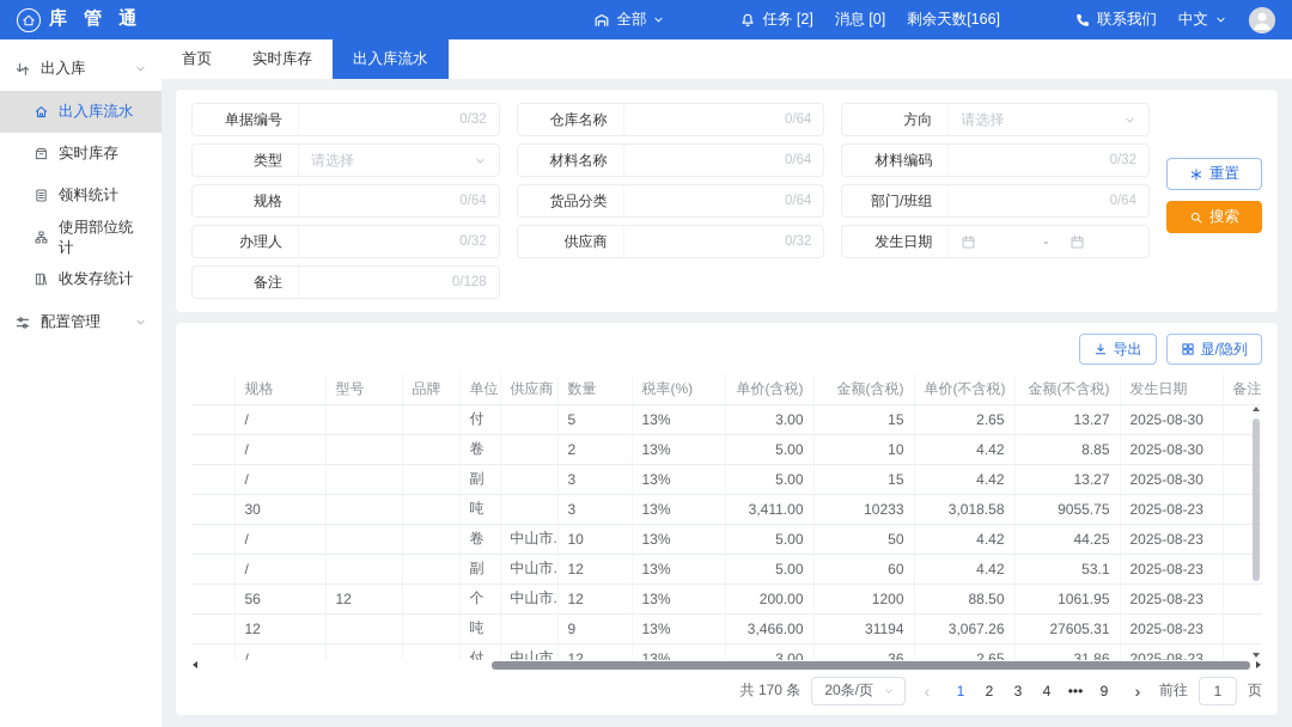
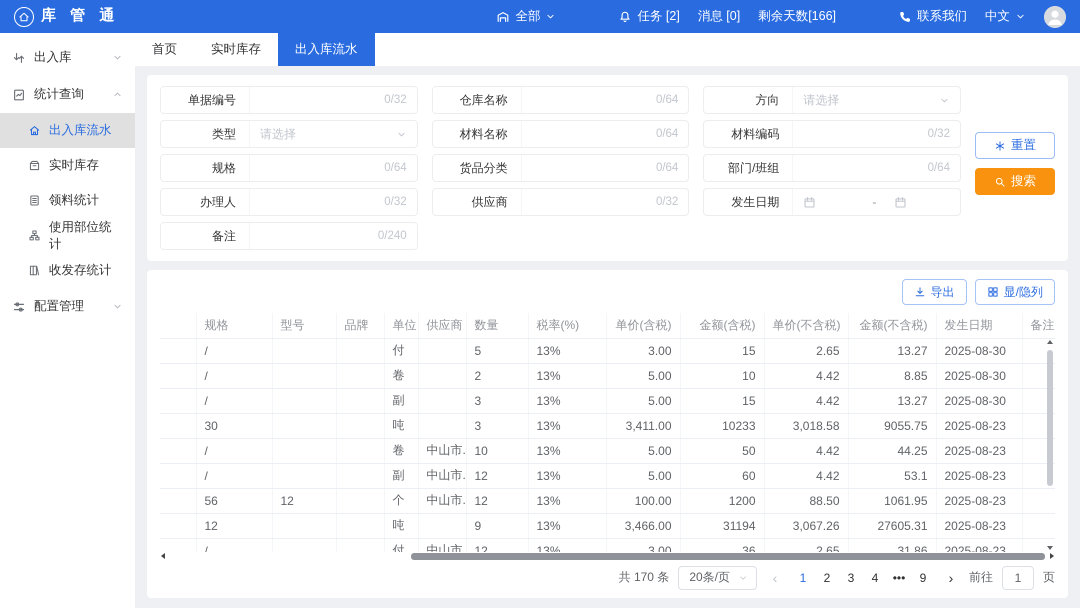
  库 管 通
  全部
  任务 [2]
  消息 [0]
  剩余天数[166]
  联系我们
  中文
  出入库
+ 统计查询
  出入库流水
  实时库存
  领料统计
  使用部位统计
  收发存统计
  配置管理
  首页
  实时库存
  出入库流水
  单据编号
  0/32
  仓库名称
  0/64
  方向
  请选择
  类型
  请选择
  材料名称
  0/64
  材料编码
  0/32
  规格
  0/64
  货品分类
  0/64
  部门/班组
  0/64
  办理人
  0/32
  供应商
  0/32
  发生日期
  -
  备注
- 0/128
+ 0/240
  重置
  搜索
  导出
  显/隐列
  	规格	型号	品牌	单位	供应商	数量	税率(%)	单价(含税)	金额(含税)	单价(不含税)	金额(不含税)	发生日期	备注
  	/			付		5	13%	3.00	15	2.65	13.27	2025-08-30
  	/			卷		2	13%	5.00	10	4.42	8.85	2025-08-30
  	/			副		3	13%	5.00	15	4.42	13.27	2025-08-30
  	30			吨		3	13%	3,411.00	10233	3,018.58	9055.75	2025-08-23
  	/			卷	中山市.	10	13%	5.00	50	4.42	44.25	2025-08-23
  	/			副	中山市.	12	13%	5.00	60	4.42	53.1	2025-08-23
- 	56	12		个	中山市.	12	13%	200.00	1200	88.50	1061.95	2025-08-23
+ 	56	12		个	中山市.	12	13%	100.00	1200	88.50	1061.95	2025-08-23
  	12			吨		9	13%	3,466.00	31194	3,067.26	27605.31	2025-08-23
  	/			付	中山市.	12	13%	3.00	36	2.65	31.86	2025-08-23
  共 170 条
  20条/页
  ‹
  1
  2
  3
  4
  •••
  9
  ›
  前往
  1
  页
